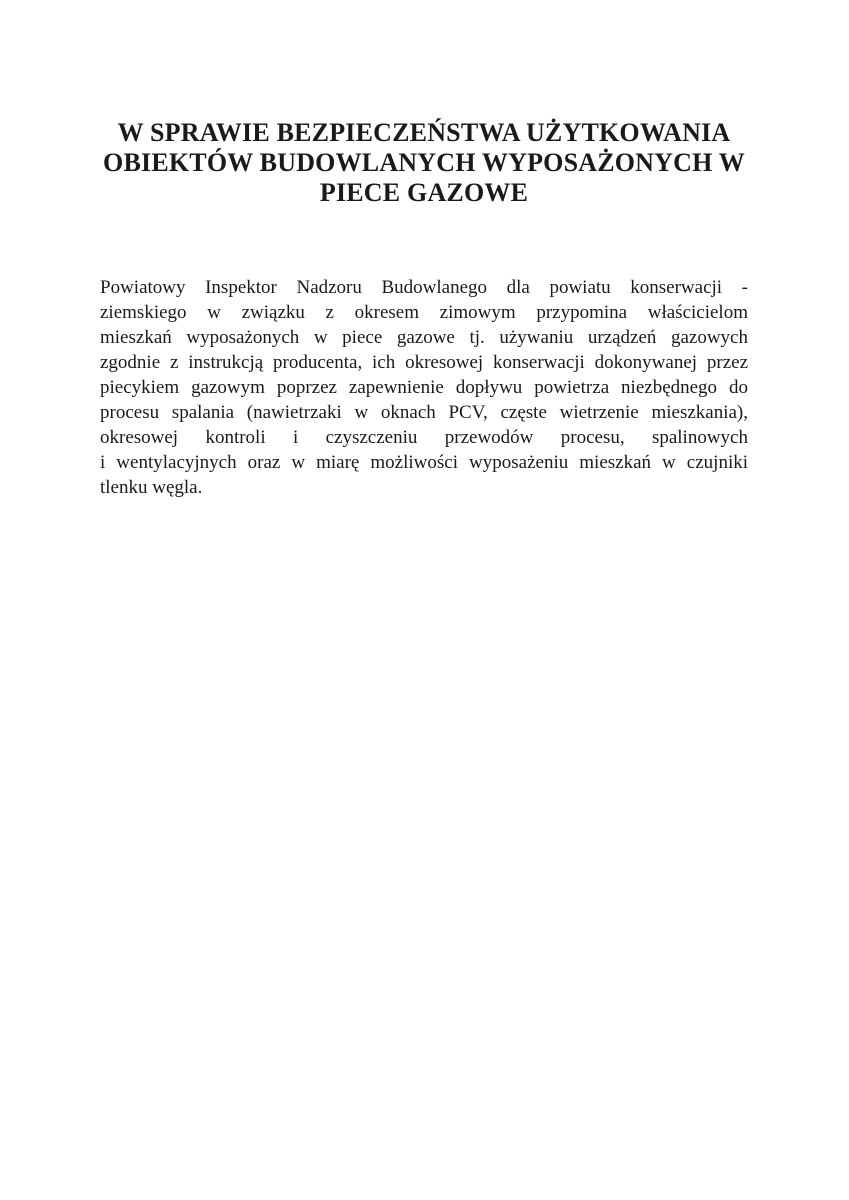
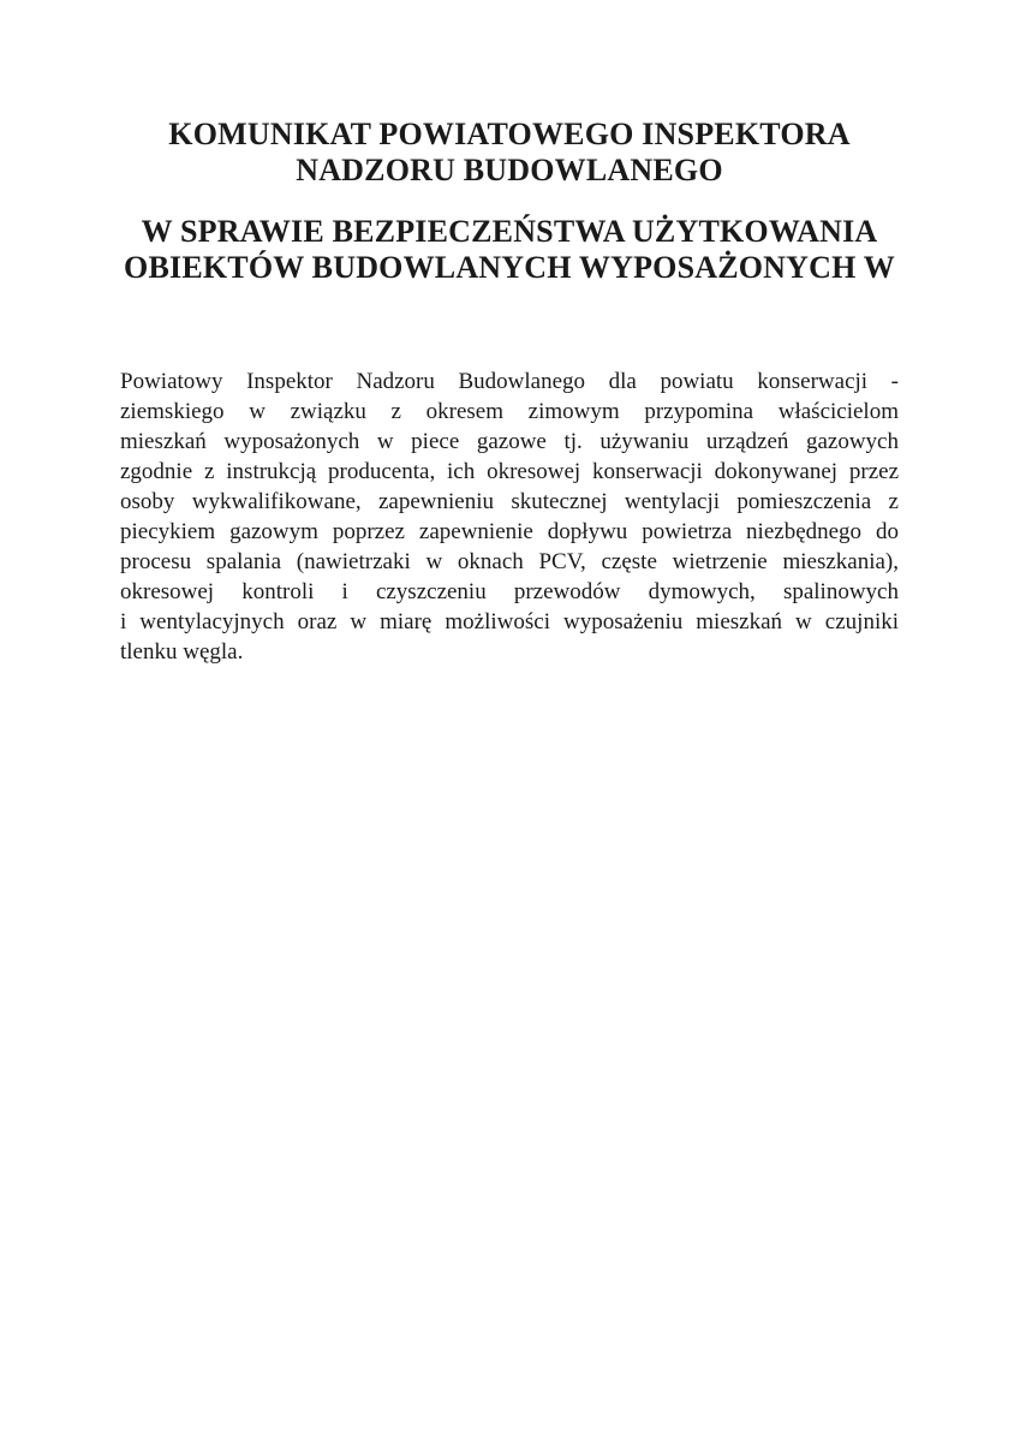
+ KOMUNIKAT POWIATOWEGO INSPEKTORA
+ NADZORU BUDOWLANEGO
  W SPRAWIE BEZPIECZEŃSTWA UŻYTKOWANIA
  OBIEKTÓW BUDOWLANYCH WYPOSAŻONYCH W
- PIECE GAZOWE
  Powiatowy Inspektor Nadzoru Budowlanego dla powiatu konserwacji -
  ziemskiego w związku z okresem zimowym przypomina właścicielom
  mieszkań wyposażonych w piece gazowe tj. używaniu urządzeń gazowych
  zgodnie z instrukcją producenta, ich okresowej konserwacji dokonywanej przez
+ osoby wykwalifikowane, zapewnieniu skutecznej wentylacji pomieszczenia z
  piecykiem gazowym poprzez zapewnienie dopływu powietrza niezbędnego do
  procesu spalania (nawietrzaki w oknach PCV, częste wietrzenie mieszkania),
- okresowej kontroli i czyszczeniu przewodów procesu, spalinowych
+ okresowej kontroli i czyszczeniu przewodów dymowych, spalinowych
  i wentylacyjnych oraz w miarę możliwości wyposażeniu mieszkań w czujniki
  tlenku węgla.
